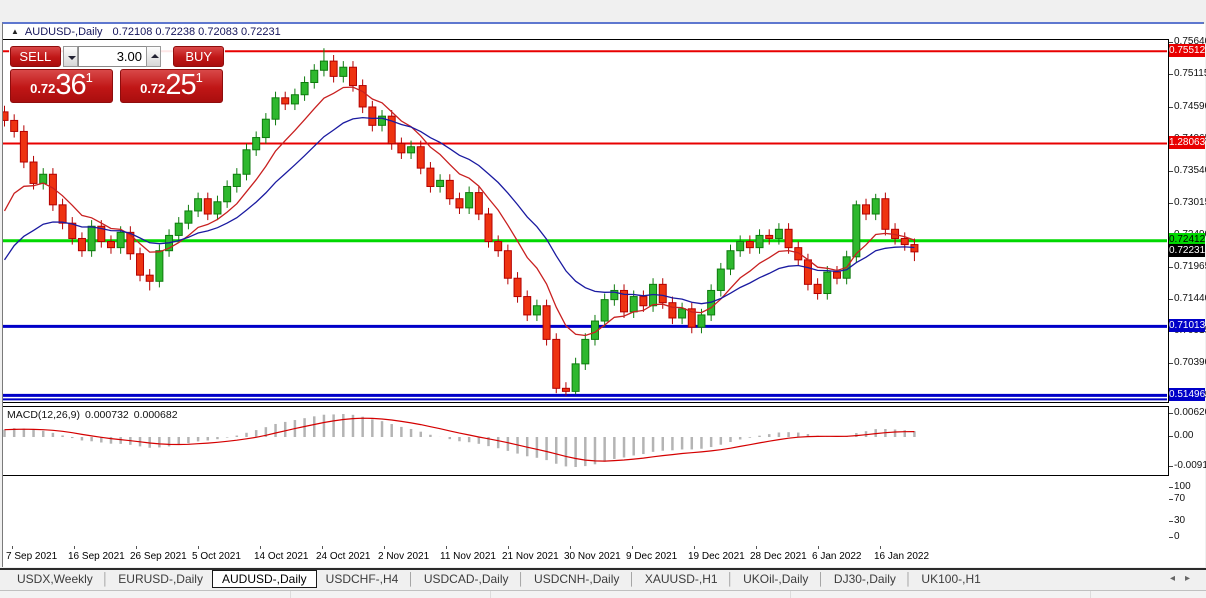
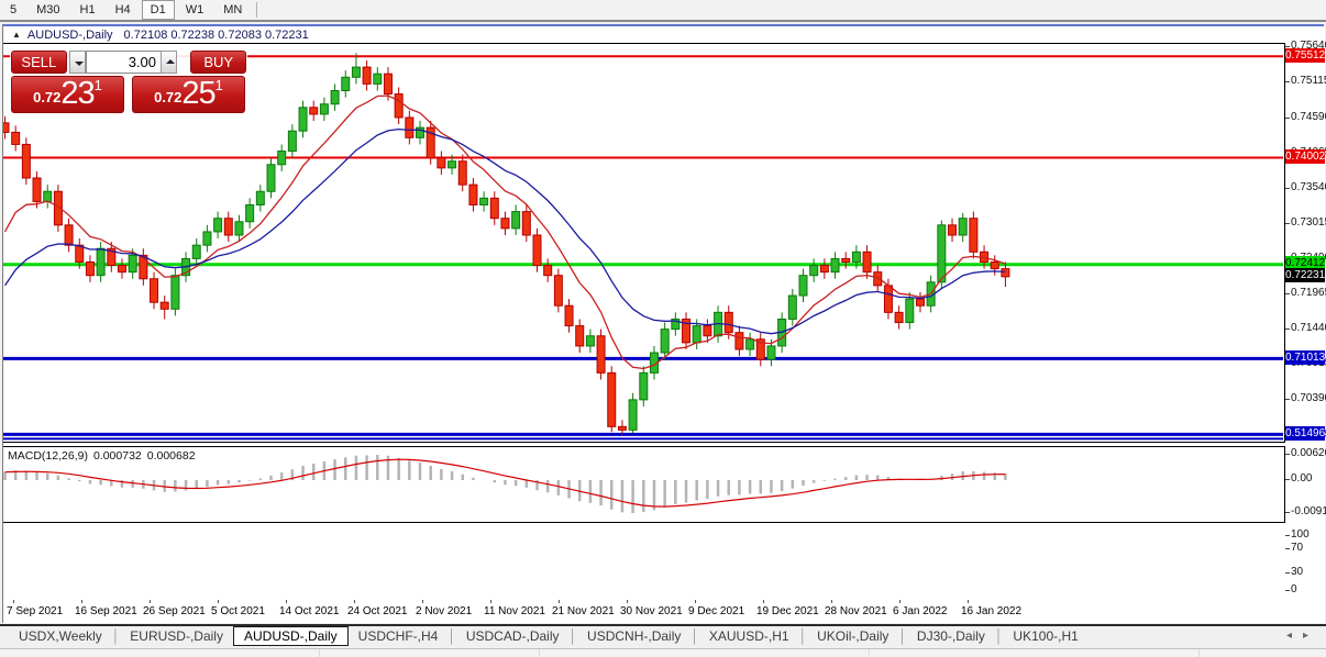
+ 5
+ M30
+ H1
+ H4
+ D1
+ W1
+ MN
  ▲
  AUDUSD-,Daily
  0.72108 0.72238 0.72083 0.72231
  SELL
  3.00
  BUY
  0.72
- 36
+ 23
  1
  0.72
  25
  1
  MACD(12,26,9) 0.000732 0.000682
  7 Sep 2021
  16 Sep 2021
  26 Sep 2021
  5 Oct 2021
  14 Oct 2021
  24 Oct 2021
  2 Nov 2021
  11 Nov 2021
  21 Nov 2021
  30 Nov 2021
  9 Dec 2021
  19 Dec 2021
- 28 Dec 2021
+ 28 Nov 2021
  6 Jan 2022
  16 Jan 2022
  0.7564
  0.7511
  0.7459
  0.7354
  0.7301
  0.7196
  0.7144
  0.7039
  0.75512
- 1.28063
+ 0.74002
  0.72412
  0.71013
  0.51496
  0.72231
  0.0062
  0.00
  -0.0091
  100
  70
  30
  0
  USDX,Weekly
  │
  EURUSD-,Daily
  AUDUSD-,Daily
  USDCHF-,H4
  │
  USDCAD-,Daily
  │
  USDCNH-,Daily
  │
  XAUUSD-,H1
  │
  UKOil-,Daily
  │
  DJ30-,Daily
  │
  UK100-,H1
  ◂▸
